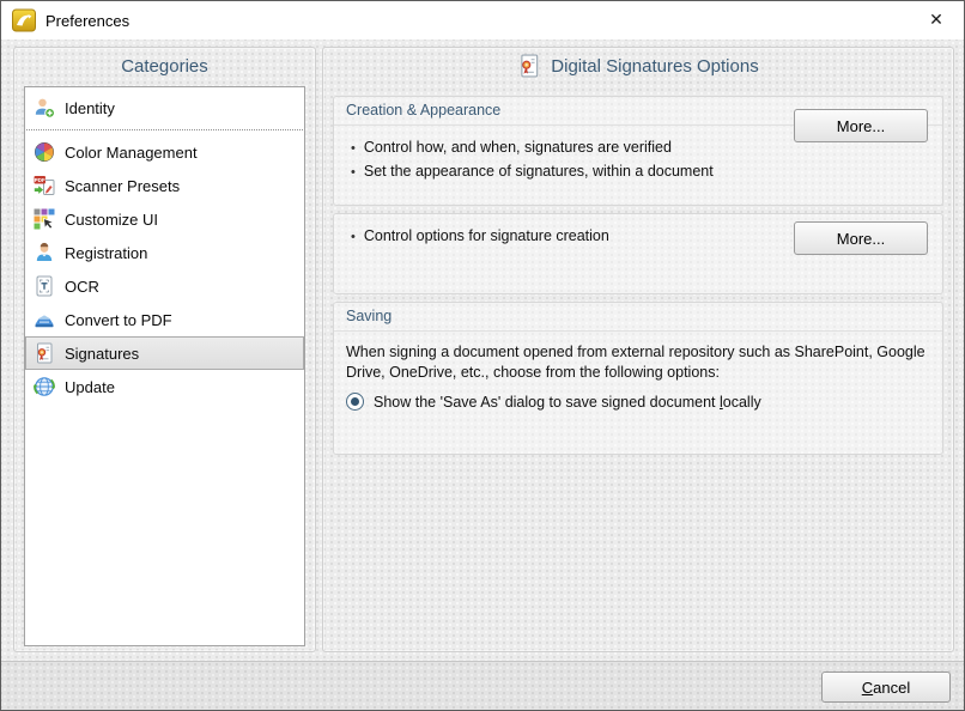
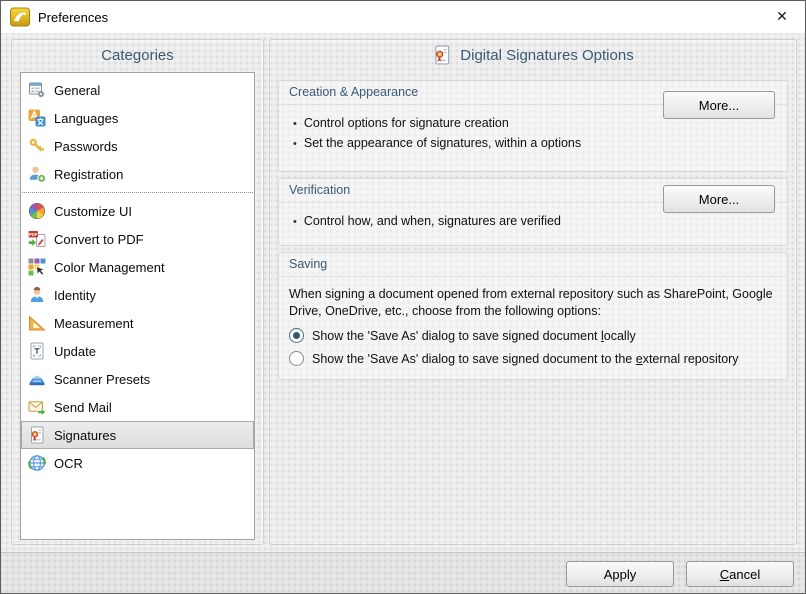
  Preferences
  ✕
  Categories
+ General
+ Languages
+ Passwords
- Identity
+ Registration
- Color Management
+ Customize UI
- Scanner Presets
+ Convert to PDF
- Customize UI
+ Color Management
- Registration
+ Identity
+ Measurement
- OCR
+ Update
- Convert to PDF
+ Scanner Presets
+ Send Mail
  Signatures
- Update
+ OCR
  Digital Signatures Options
  Creation & Appearance
- Control how, and when, signatures are verified
+ Control options for signature creation
- Set the appearance of signatures, within a document
+ Set the appearance of signatures, within a options
  More...
+ Verification
- Control options for signature creation
+ Control how, and when, signatures are verified
  More...
  Saving
  When signing a document opened from external repository such as SharePoint, Google Drive, OneDrive, etc., choose from the following options:
  Show the 'Save As' dialog to save signed document locally
+ Show the 'Save As' dialog to save signed document to the external repository
+ Apply
  Cancel
